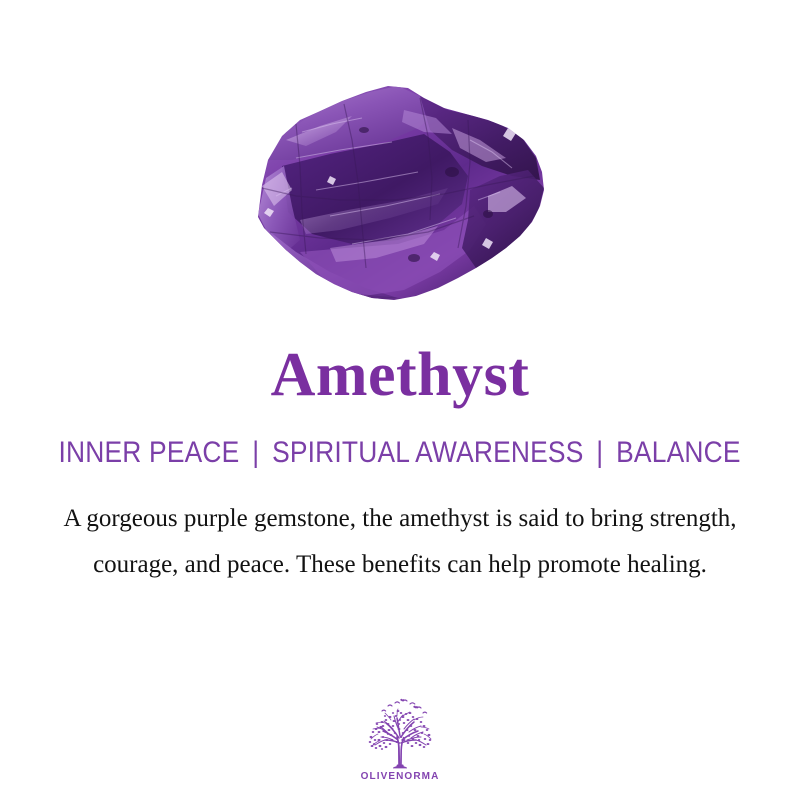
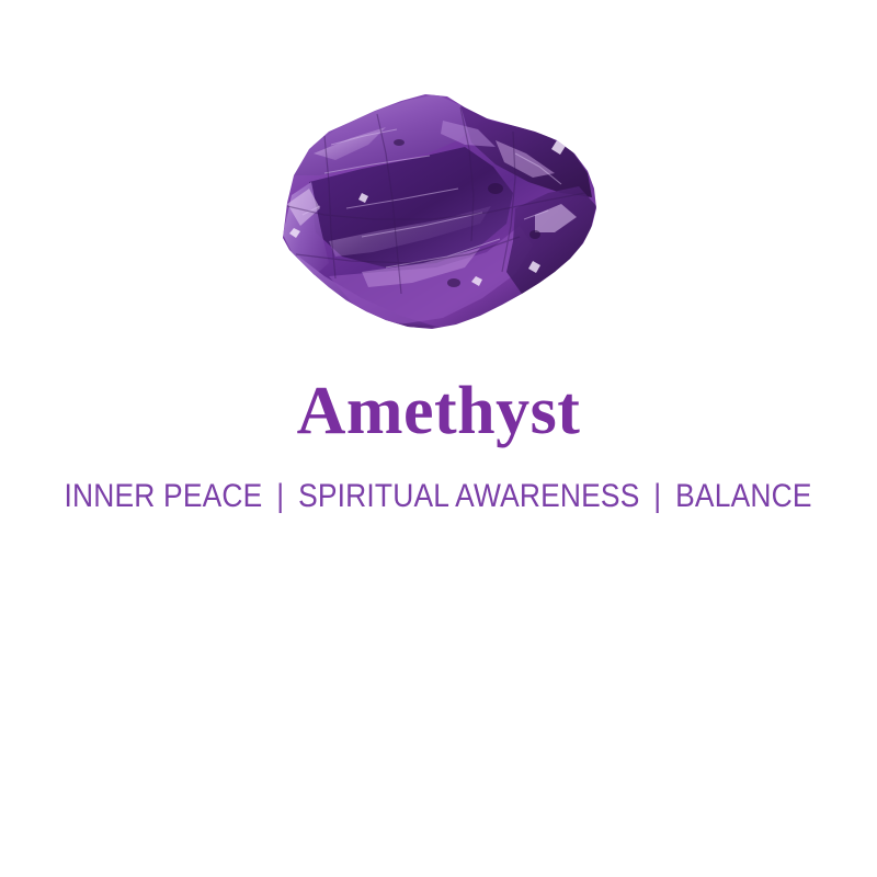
  Amethyst
  INNER PEACE | SPIRITUAL AWARENESS | BALANCE
- A gorgeous purple gemstone, the amethyst is said to bring strength, courage, and peace. These benefits can help promote healing.
- OLIVENORMA
